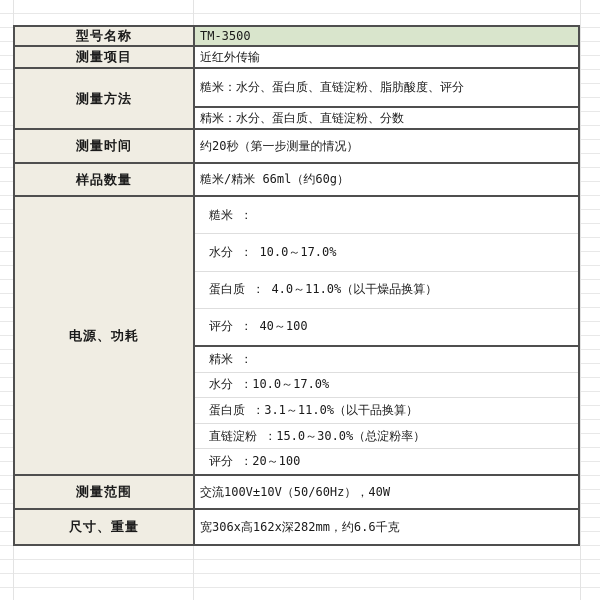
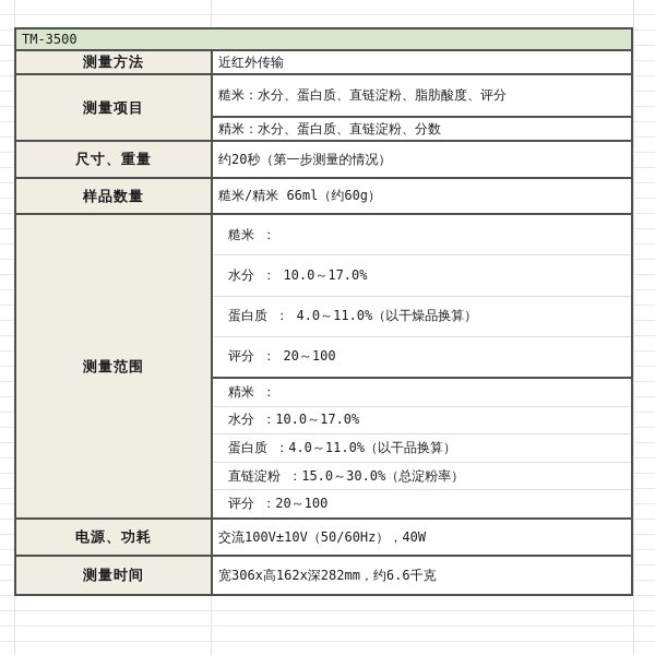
- 型号名称
  TM-3500
- 测量项目
+ 测量方法
  近红外传输
- 测量方法
+ 测量项目
  糙米：水分、蛋白质、直链淀粉、脂肪酸度、评分
  精米：水分、蛋白质、直链淀粉、分数
- 测量时间
+ 尺寸、重量
  约20秒（第一步测量的情况）
  样品数量
  糙米/精米 66ml（约60g）
- 电源、功耗
+ 测量范围
  糙米 ：
  水分 ： 10.0～17.0%
  蛋白质 ： 4.0～11.0%（以干燥品换算）
- 评分 ： 40～100
+ 评分 ： 20～100
  精米 ：
  水分 ：10.0～17.0%
- 蛋白质 ：3.1～11.0%（以干品换算）
+ 蛋白质 ：4.0～11.0%（以干品换算）
  直链淀粉 ：15.0～30.0%（总淀粉率）
  评分 ：20～100
- 测量范围
+ 电源、功耗
  交流100V±10V（50/60Hz），40W
- 尺寸、重量
+ 测量时间
  宽306x高162x深282mm，约6.6千克
